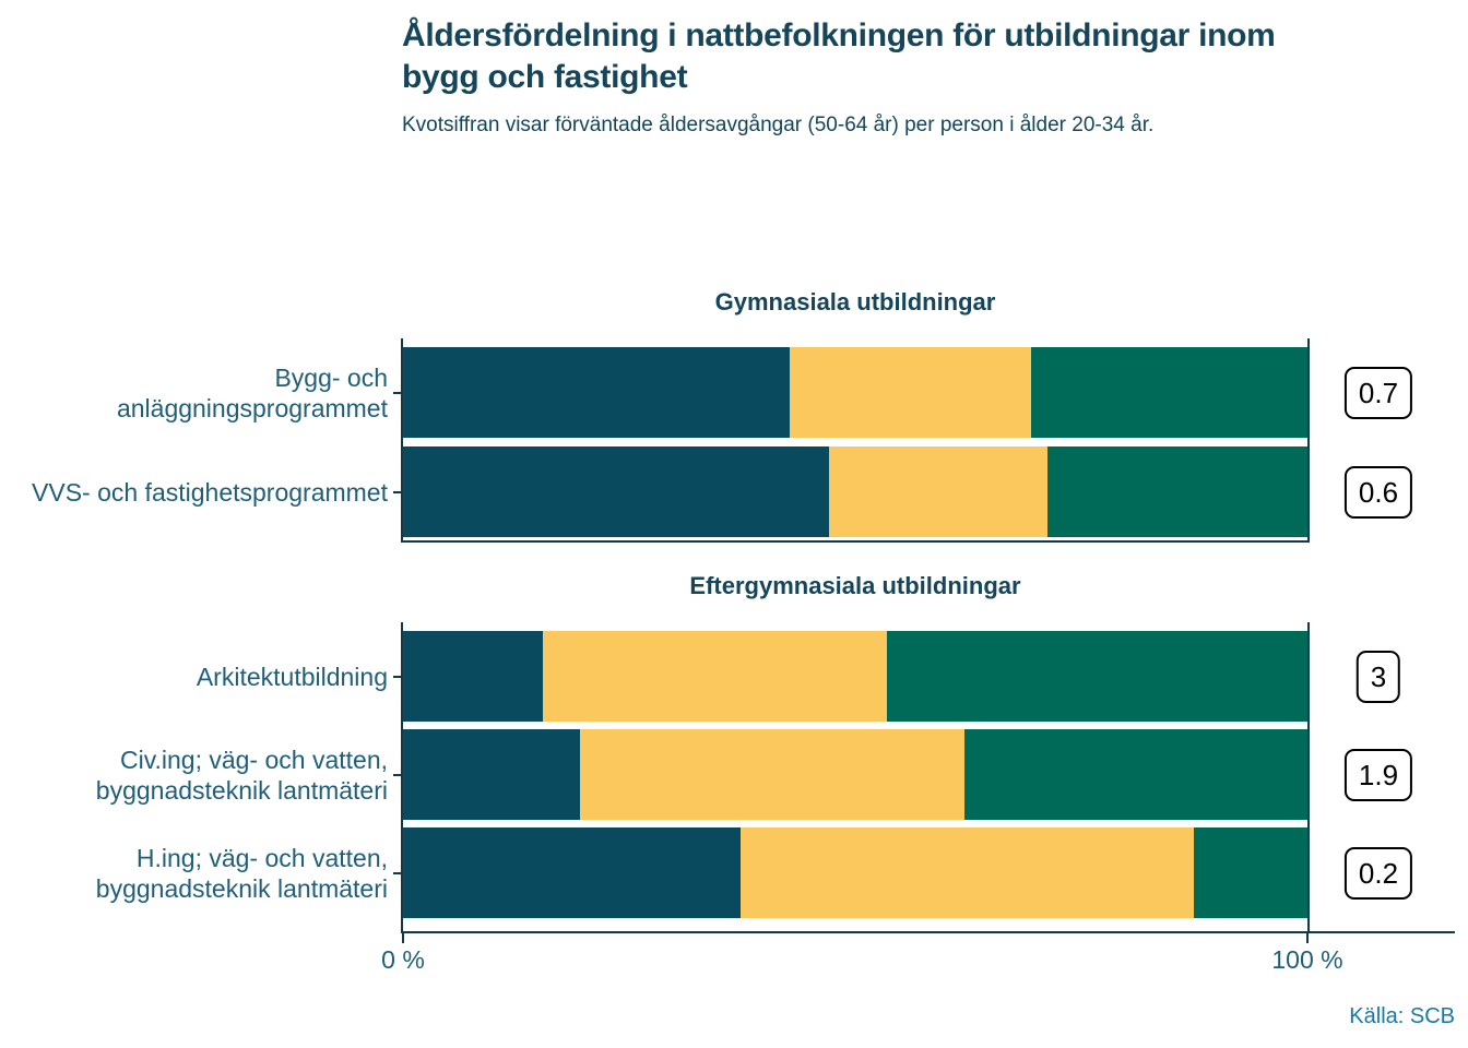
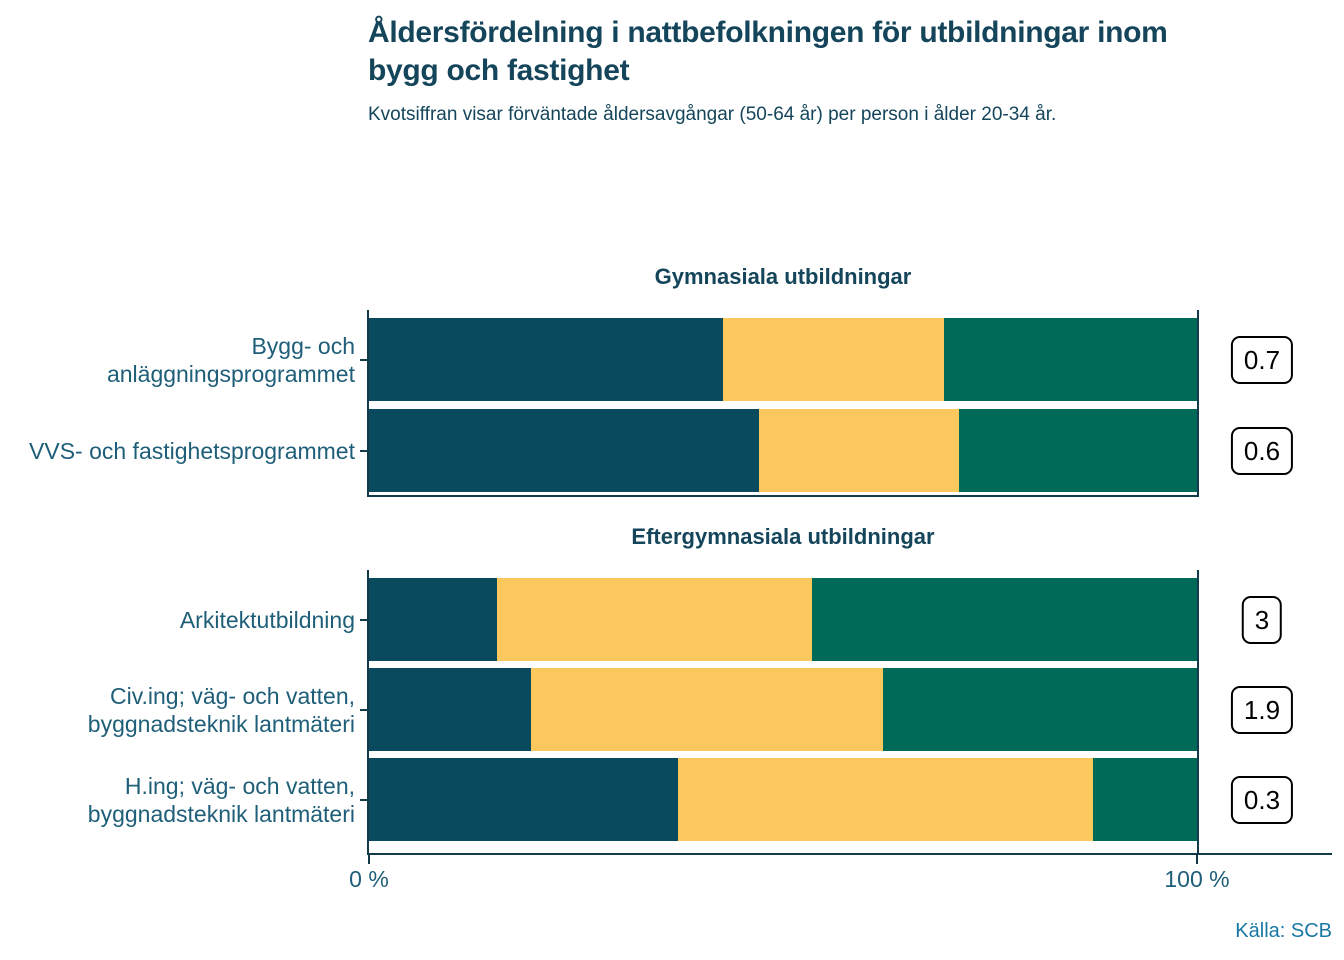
  Åldersfördelning i nattbefolkningen för utbildningar inom
  bygg och fastighet
  Kvotsiffran visar förväntade åldersavgångar (50-64 år) per person i ålder 20-34 år.
  Gymnasiala utbildningar
  Eftergymnasiala utbildningar
  0 %
  100 %
  Källa: SCB
  Bygg- och
  anläggningsprogrammet
  0.7
  VVS- och fastighetsprogrammet
  0.6
  Arkitektutbildning
  3
  Civ.ing; väg- och vatten,
  byggnadsteknik lantmäteri
  1.9
  H.ing; väg- och vatten,
  byggnadsteknik lantmäteri
- 0.2
+ 0.3
